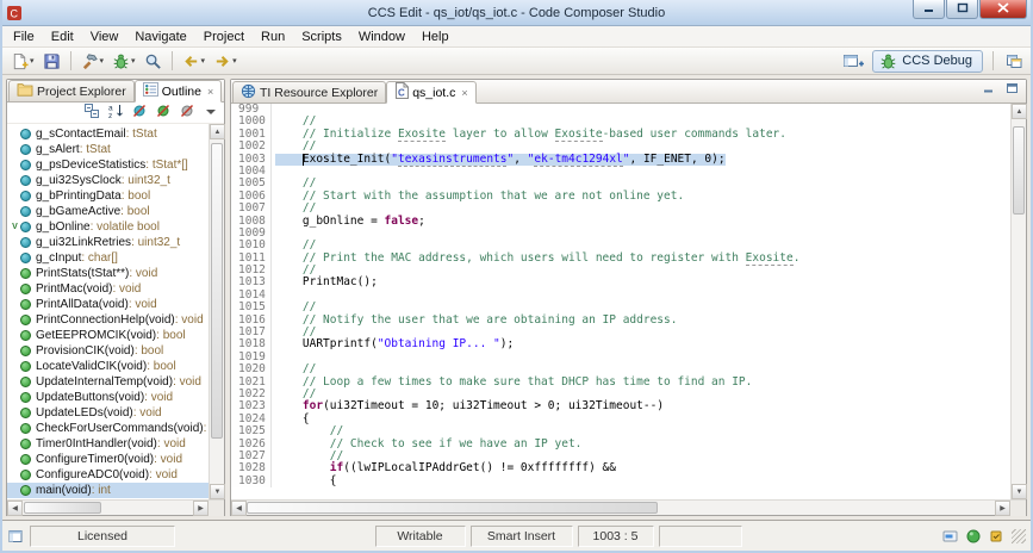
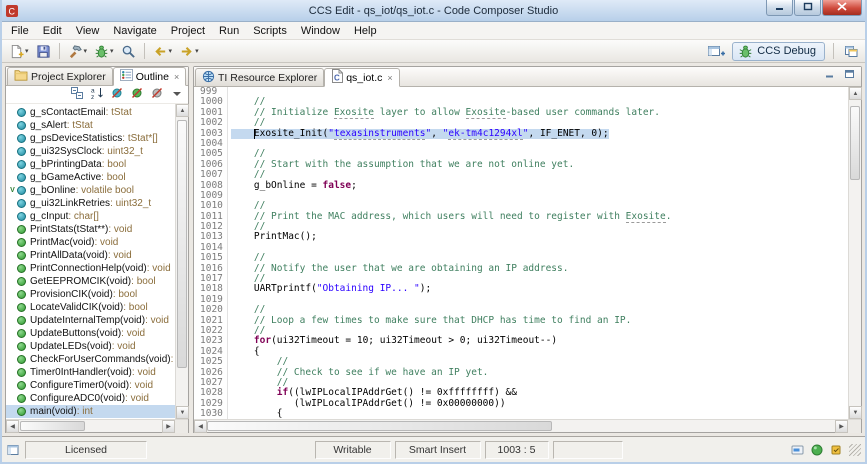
  C
  CCS Edit - qs_iot/qs_iot.c - Code Composer Studio
  File
  Edit
  View
  Navigate
  Project
  Run
  Scripts
  Window
  Help
  CCS Debug
  Project Explorer
  Outline
  ×
  g_sContactEmail
  : tStat
  g_sAlert
  : tStat
  g_psDeviceStatistics
  : tStat*[]
  g_ui32SysClock
  : uint32_t
  g_bPrintingData
  : bool
  g_bGameActive
  : bool
  g_bOnline
  : volatile bool
  g_ui32LinkRetries
  : uint32_t
  g_cInput
  : char[]
  PrintStats(tStat**)
  : void
  PrintMac(void)
  : void
  PrintAllData(void)
  : void
  PrintConnectionHelp(void)
  : void
  GetEEPROMCIK(void)
  : bool
  ProvisionCIK(void)
  : bool
  LocateValidCIK(void)
  : bool
  UpdateInternalTemp(void)
  : void
  UpdateButtons(void)
  : void
  UpdateLEDs(void)
  : void
  CheckForUserCommands(void)
  Timer0IntHandler(void)
  : void
  ConfigureTimer0(void)
  : void
  ConfigureADC0(void)
  : void
  main(void)
  : int
  TI Resource Explorer
  C
  qs_iot.c
  ×
  999
  1000
  //
  1001
  // Initialize Exosite layer to allow Exosite-based user commands later.
  1002
  //
  1003
  Exosite_Init("texasinstruments", "ek-tm4c1294xl", IF_ENET, 0);
  1004
  1005
  //
  1006
  // Start with the assumption that we are not online yet.
  1007
  //
  1008
  g_bOnline = false;
  1009
  1010
  //
  1011
  // Print the MAC address, which users will need to register with Exosite.
  1012
  //
  1013
  PrintMac();
  1014
  1015
  //
  1016
  // Notify the user that we are obtaining an IP address.
  1017
  //
  1018
  UARTprintf("Obtaining IP... ");
  1019
  1020
  //
  1021
  // Loop a few times to make sure that DHCP has time to find an IP.
  1022
  //
  1023
  for(ui32Timeout = 10; ui32Timeout > 0; ui32Timeout--)
  1024
  {
  1025
  //
  1026
  // Check to see if we have an IP yet.
  1027
  //
  1028
  if((lwIPLocalIPAddrGet() != 0xffffffff) &&
+ 1029
+ (lwIPLocalIPAddrGet() != 0x00000000))
  1030
  {
  Licensed
  Writable
  Smart Insert
  1003 : 5
